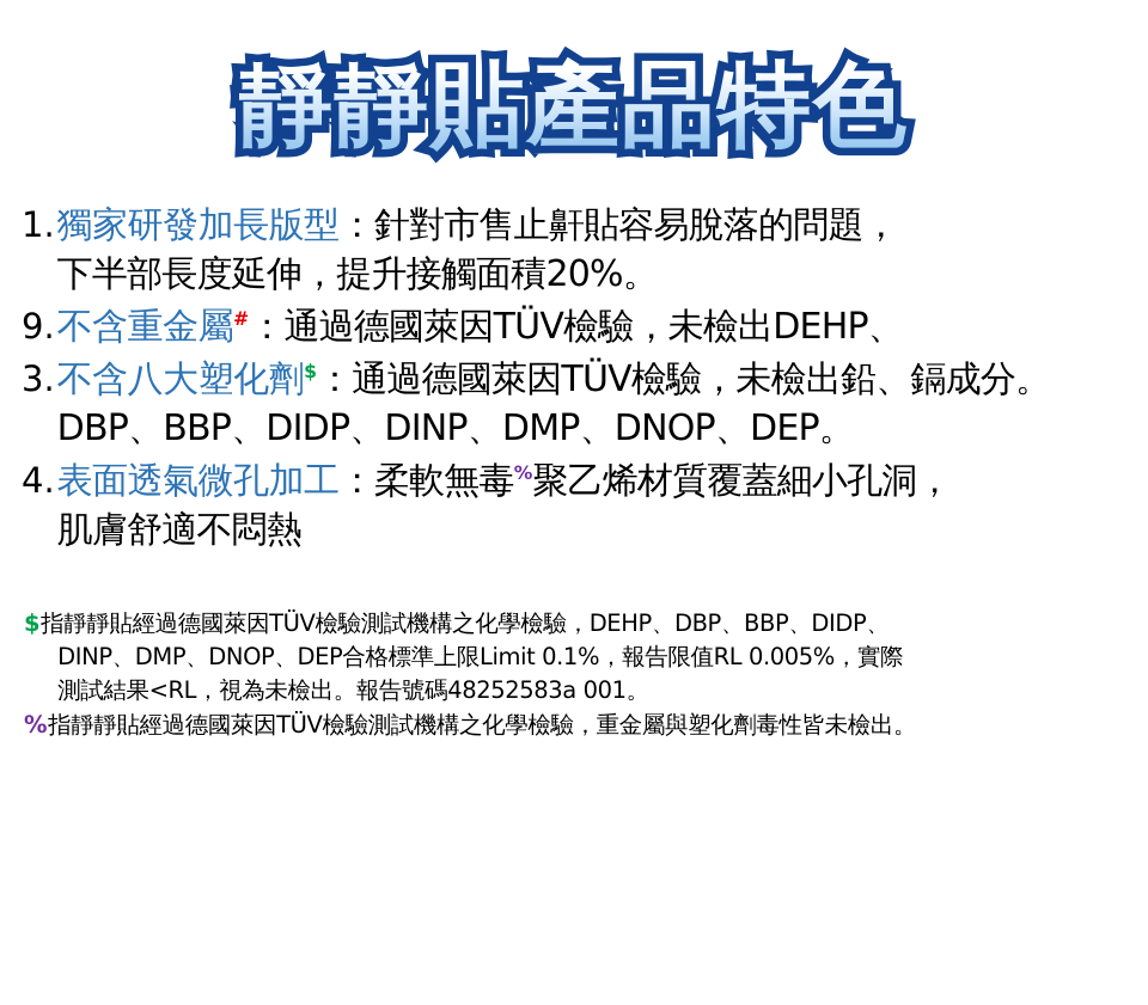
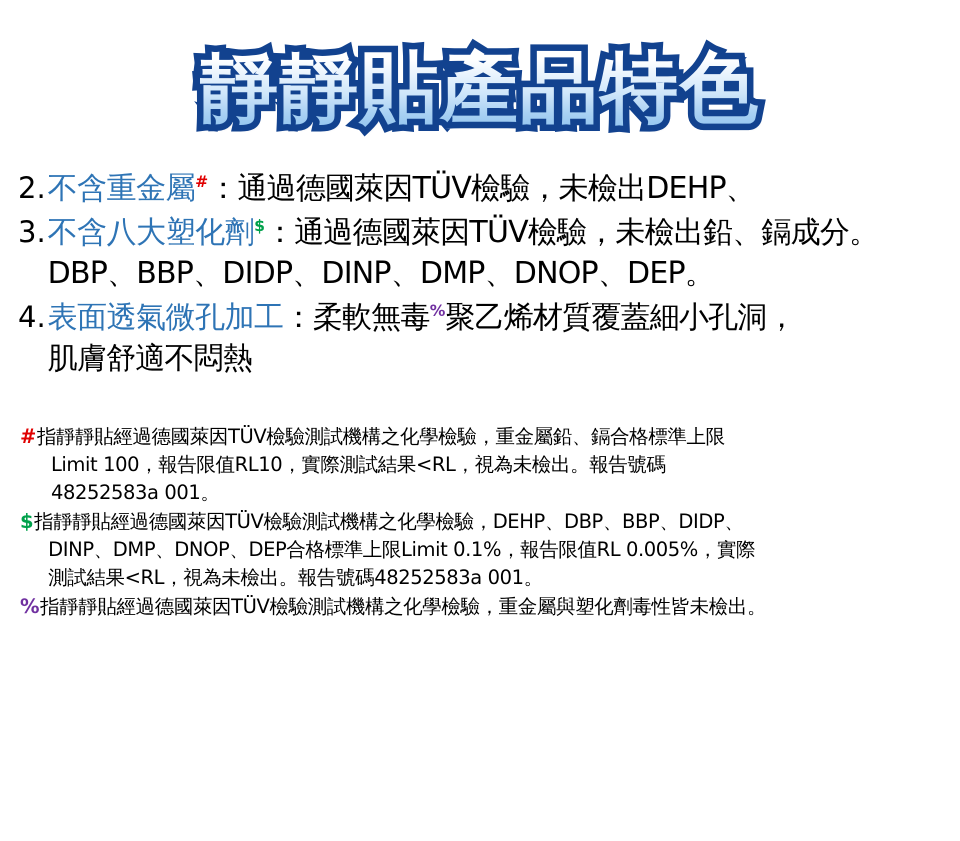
  靜靜貼產品特色
- 1.
- 獨家研發加長版型：針對市售止鼾貼容易脫落的問題，
- 下半部長度延伸，提升接觸面積20%。
- 9.
+ 2.
  不含重金屬#：通過德國萊因TÜV檢驗，未檢出DEHP、
  3.
  不含八大塑化劑$：通過德國萊因TÜV檢驗，未檢出鉛、鎘成分。
  DBP、BBP、DIDP、DINP、DMP、DNOP、DEP。
  4.
  表面透氣微孔加工：柔軟無毒%聚乙烯材質覆蓋細小孔洞，
  肌膚舒適不悶熱
+ #
+ 指靜靜貼經過德國萊因TÜV檢驗測試機構之化學檢驗，重金屬鉛、鎘合格標準上限
+ Limit 100，報告限值RL10，實際測試結果<RL，視為未檢出。報告號碼
+ 48252583a 001。
  $
  指靜靜貼經過德國萊因TÜV檢驗測試機構之化學檢驗，DEHP、DBP、BBP、DIDP、
  DINP、DMP、DNOP、DEP合格標準上限Limit 0.1%，報告限值RL 0.005%，實際
  測試結果<RL，視為未檢出。報告號碼48252583a 001。
  %
  指靜靜貼經過德國萊因TÜV檢驗測試機構之化學檢驗，重金屬與塑化劑毒性皆未檢出。
